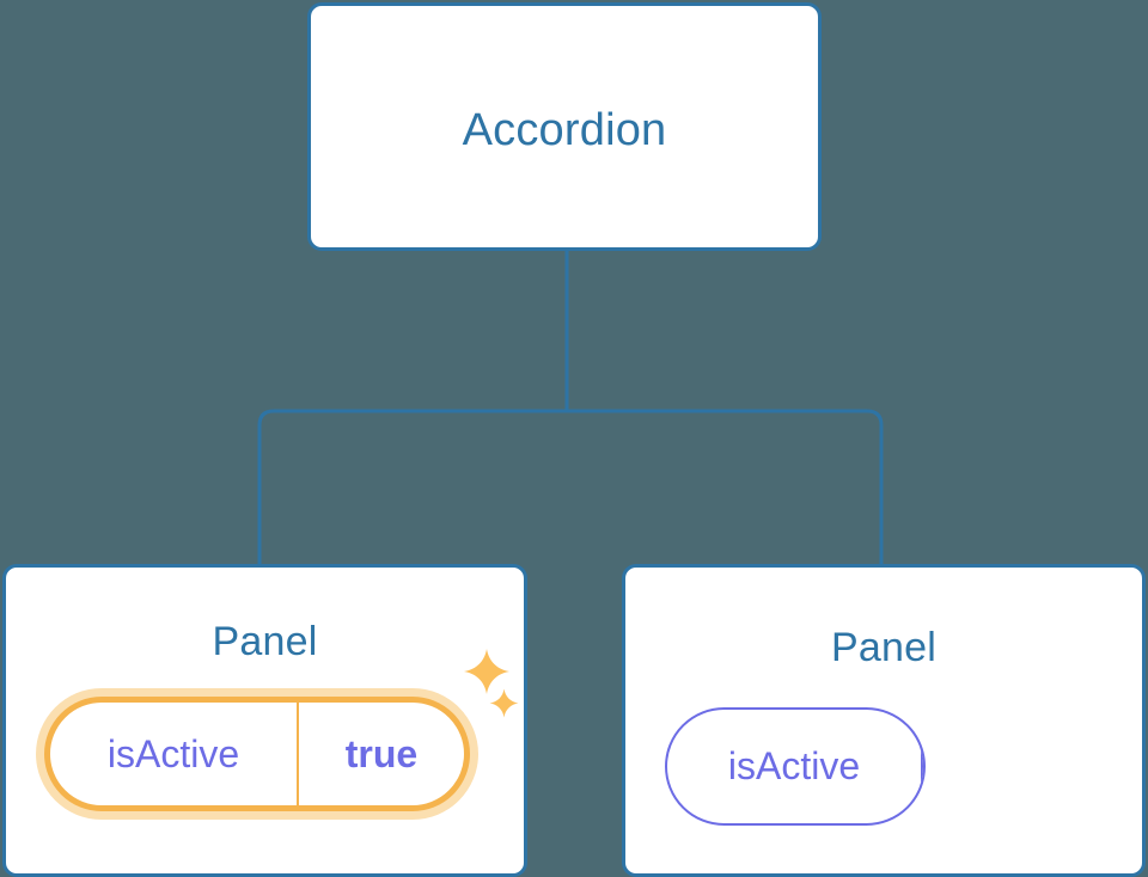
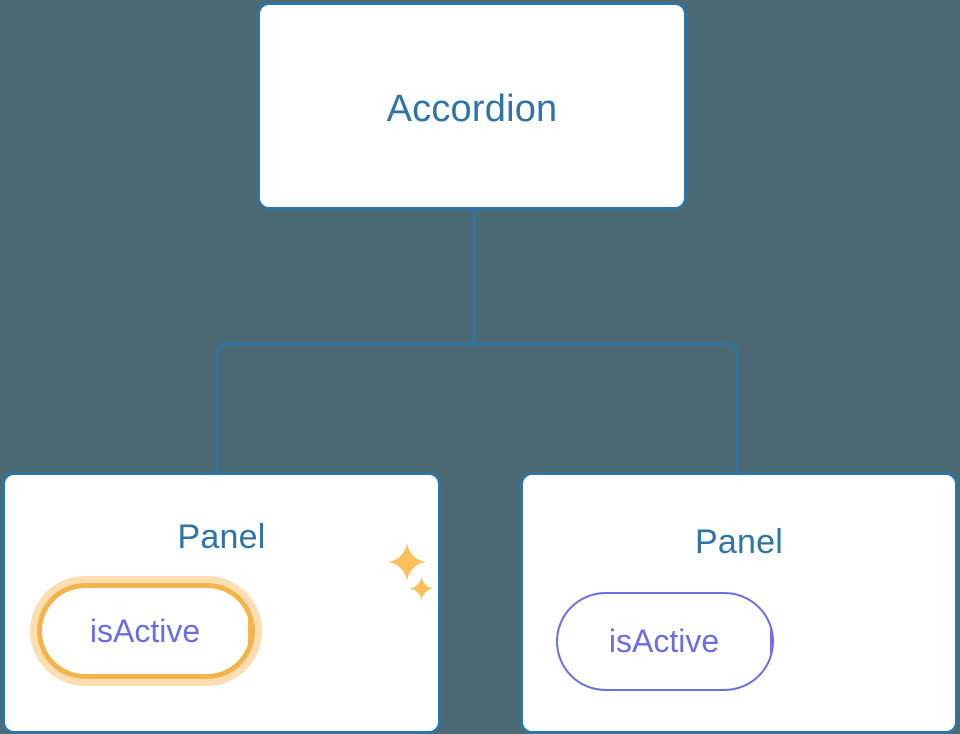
  Accordion
  Panel
  isActive
- true
  Panel
  isActive
